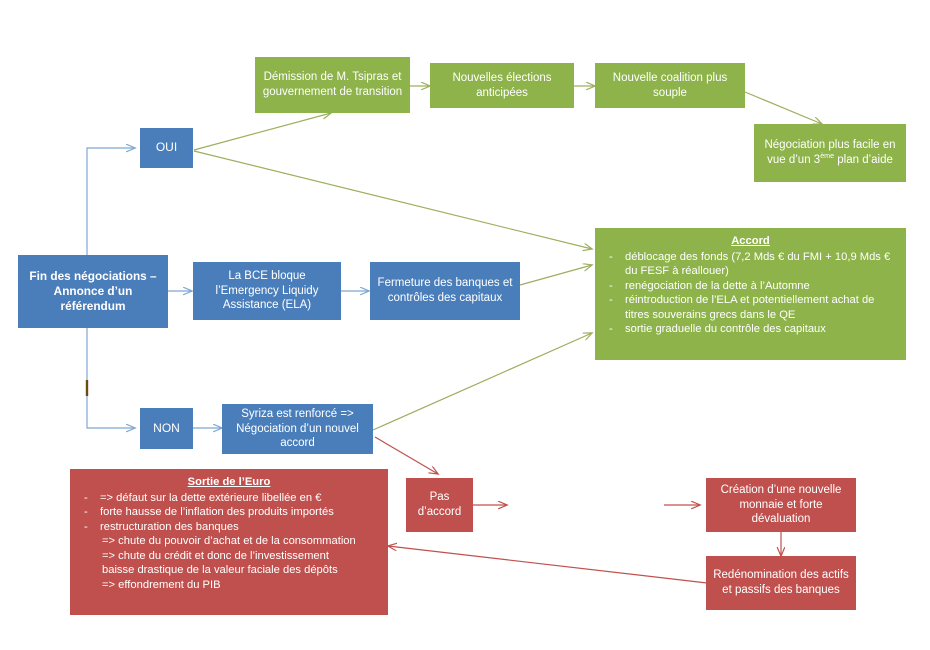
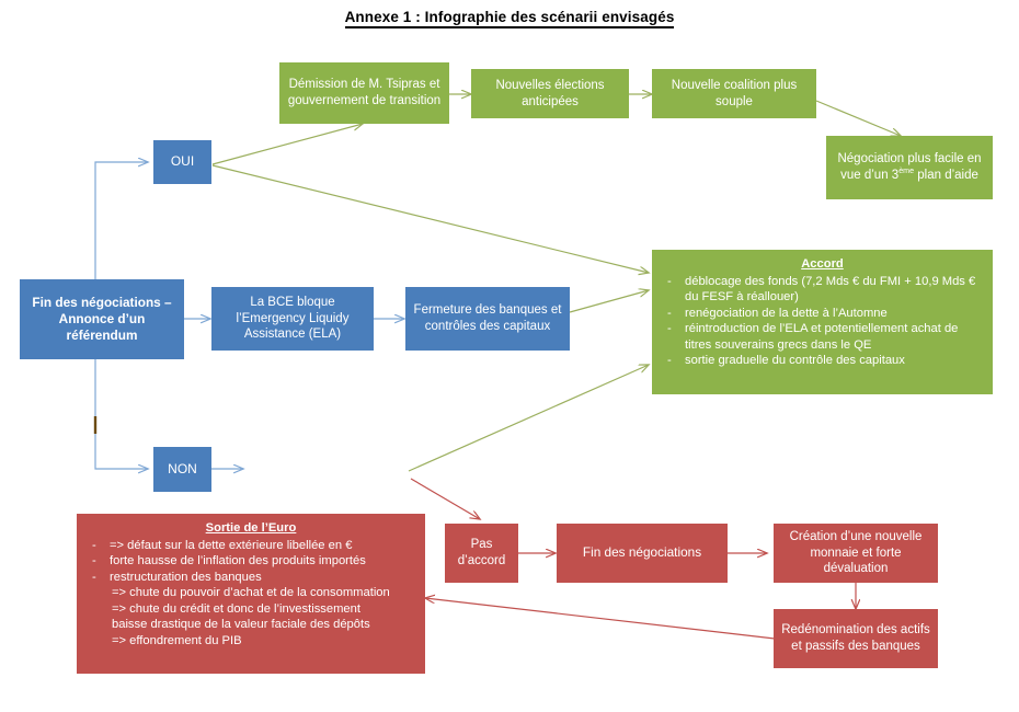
+ Annexe 1 : Infographie des scénarii envisagés
  Démission de M. Tsipras et gouvernement de transition
  Nouvelles élections anticipées
  Nouvelle coalition plus souple
  Négociation plus facile en vue d’un 3ème plan d’aide
  OUI
  NON
  Fin des négociations – Annonce d’un référendum
  La BCE bloque l’Emergency Liquidy Assistance (ELA)
  Fermeture des banques et contrôles des capitaux
- Syriza est renforcé => Négociation d’un nouvel accord
  Accord
  -
  déblocage des fonds (7,2 Mds € du FMI + 10,9 Mds € du FESF à réallouer)
  -
  renégociation de la dette à l’Automne
  -
  réintroduction de l’ELA et potentiellement achat de titres souverains grecs dans le QE
  -
  sortie graduelle du contrôle des capitaux
  Sortie de l’Euro
  -
  => défaut sur la dette extérieure libellée en €
  -
  forte hausse de l’inflation des produits importés
  -
  restructuration des banques
  => chute du pouvoir d’achat et de la consommation
  => chute du crédit et donc de l’investissement
  baisse drastique de la valeur faciale des dépôts
  => effondrement du PIB
  Pas d’accord
+ Fin des négociations
  Création d’une nouvelle monnaie et forte dévaluation
  Redénomination des actifs et passifs des banques
